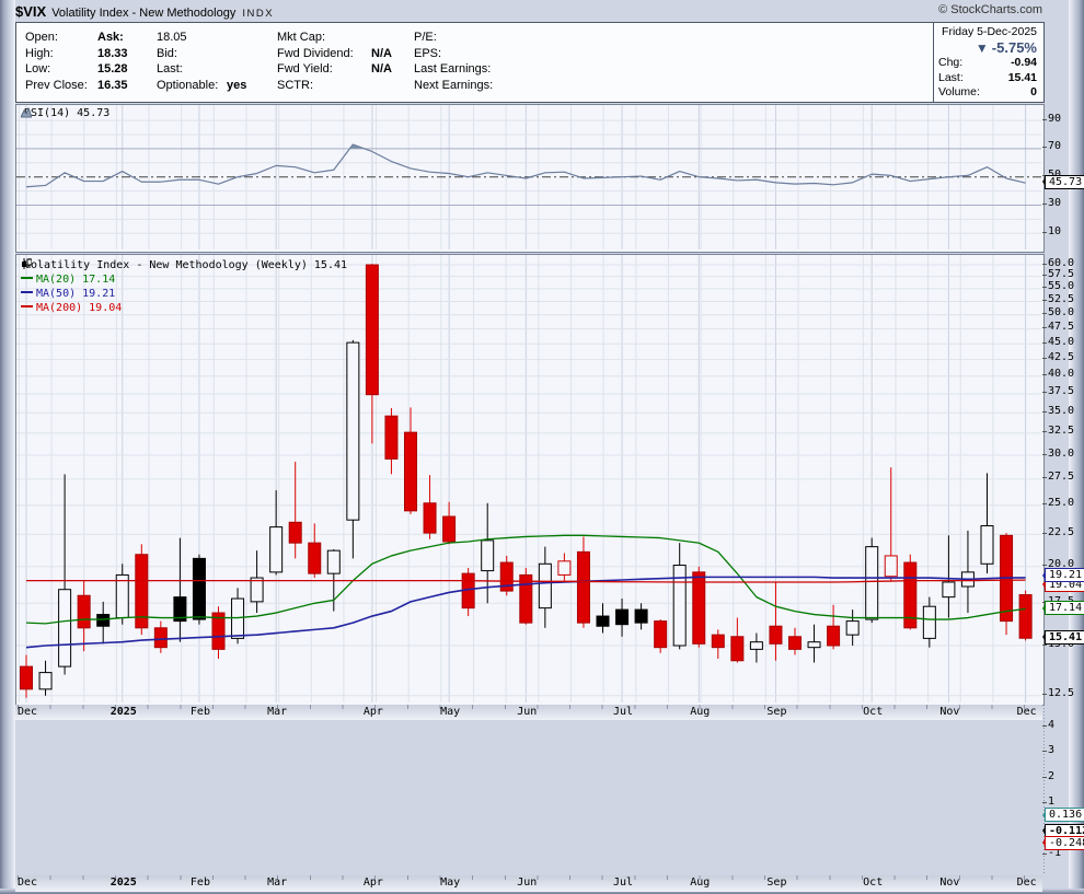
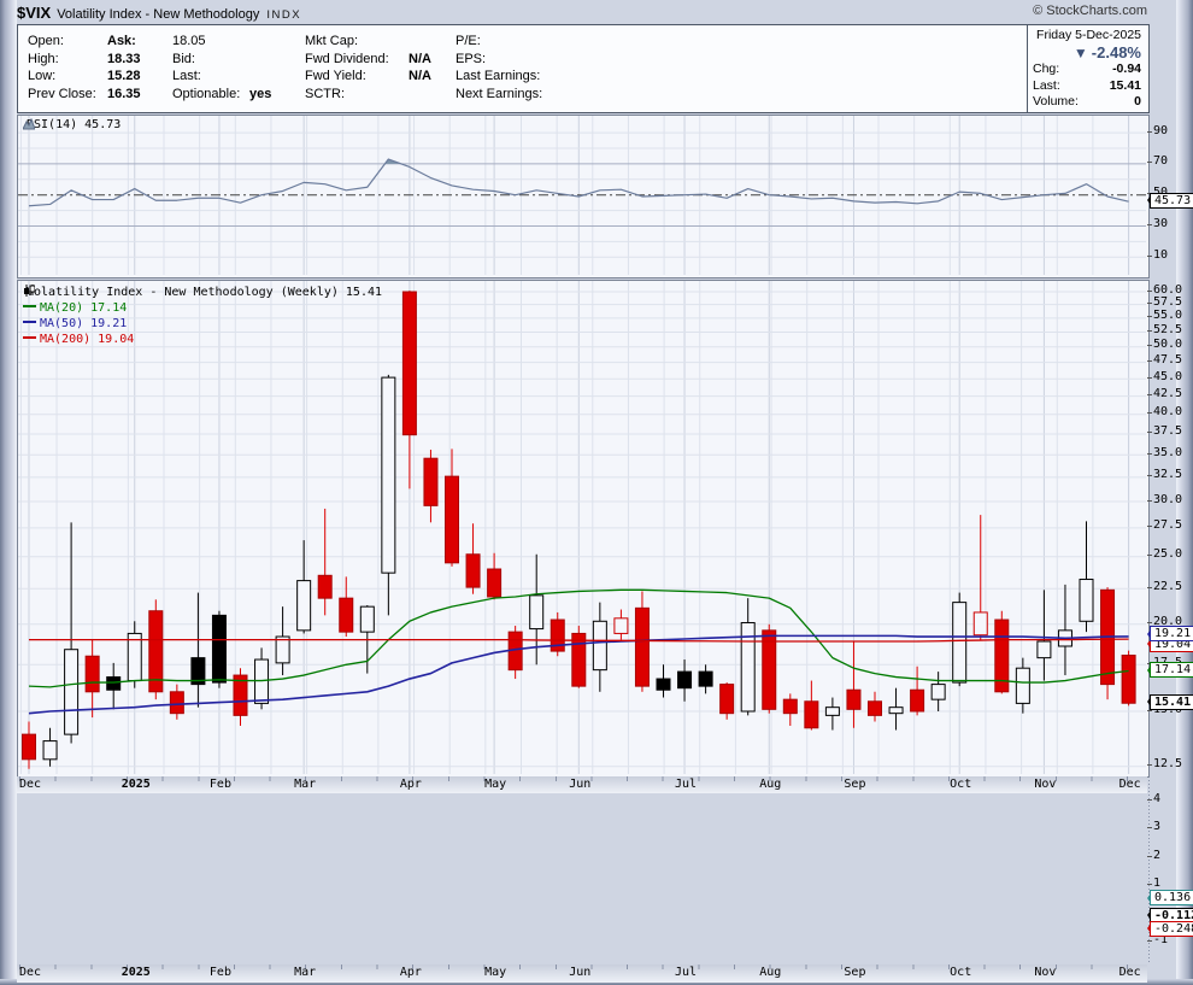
  $VIX Volatility Index - New Methodology INDX
  © StockCharts.com
  Open: Ask:
  High: 18.33
  Low: 15.28
  Prev Close: 16.35
  18.05
  Bid:
  Last:
  Optionable: yes
  Mkt Cap:
  Fwd Dividend: N/A
  Fwd Yield: N/A
  SCTR:
  P/E:
  EPS:
  Last Earnings:
  Next Earnings:
  Friday 5-Dec-2025
- ▼ -5.75%
+ ▼ -2.48%
  Chg:
  -0.94
  Last:
  15.41
  Volume:
  0
  SI(14) 45.73
  olatility Index - New Methodology (Weekly) 15.41
  MA(20) 17.14
  MA(50) 19.21
  MA(200) 19.04
  Dec
  2025
  Feb
  Mar
  Apr
  May
  Jun
  Jul
  Aug
  Sep
  Oct
  Nov
  Dec
  Dec
  2025
  Feb
  Mar
  Apr
  May
  Jun
  Jul
  Aug
  Sep
  Oct
  Nov
  Dec
  90
  70
  30
  10
  60.0
  57.5
  55.0
  52.5
  50.0
  47.5
  45.0
  42.5
  40.0
  37.5
  35.0
  32.5
  30.0
  27.5
  25.0
  22.5
  20.0
  12.5
  4
  3
  2
  1
  -1
  19.04
  19.21
  17.14
  15.41
  45.73
  0.136
  -0.11
  -0.24
